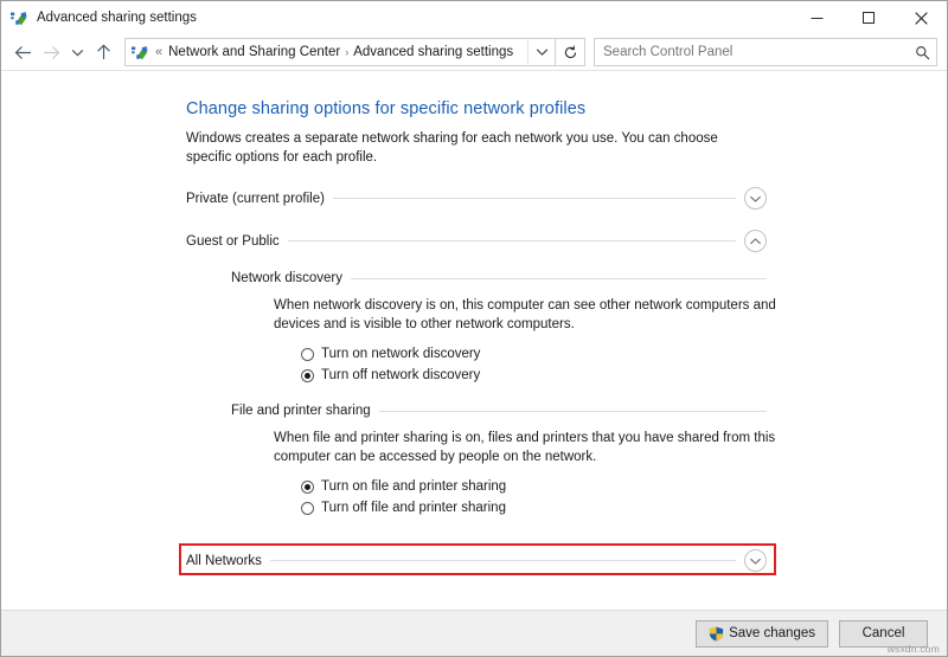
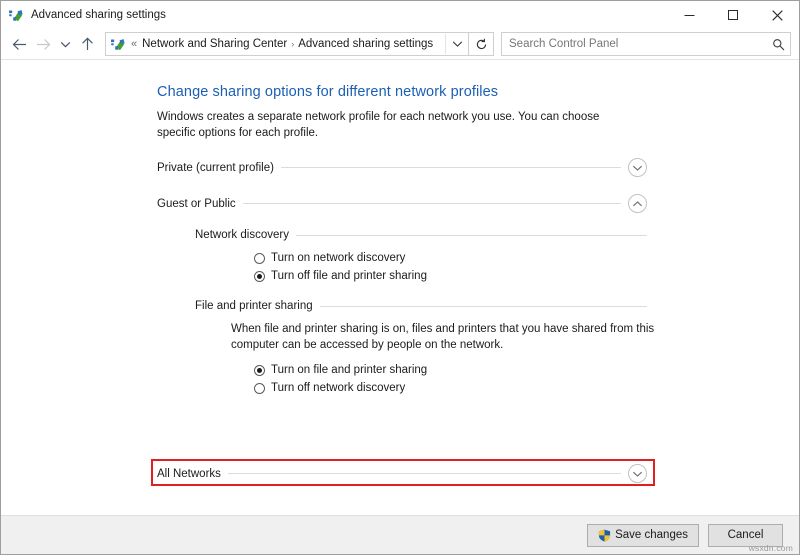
  Advanced sharing settings
  «
  Network and Sharing Center
  ›
  Advanced sharing settings
  Search Control Panel
- Change sharing options for specific network profiles
+ Change sharing options for different network profiles
- Windows creates a separate network sharing for each network you use. You can choose specific options for each profile.
+ Windows creates a separate network profile for each network you use. You can choose specific options for each profile.
  Private (current profile)
  Guest or Public
  Network discovery
- When network discovery is on, this computer can see other network computers and devices and is visible to other network computers.
  Turn on network discovery
- Turn off network discovery
+ Turn off file and printer sharing
  File and printer sharing
  When file and printer sharing is on, files and printers that you have shared from this computer can be accessed by people on the network.
  Turn on file and printer sharing
- Turn off file and printer sharing
+ Turn off network discovery
  All Networks
  Save changes
  Cancel
  wsxdn.com
